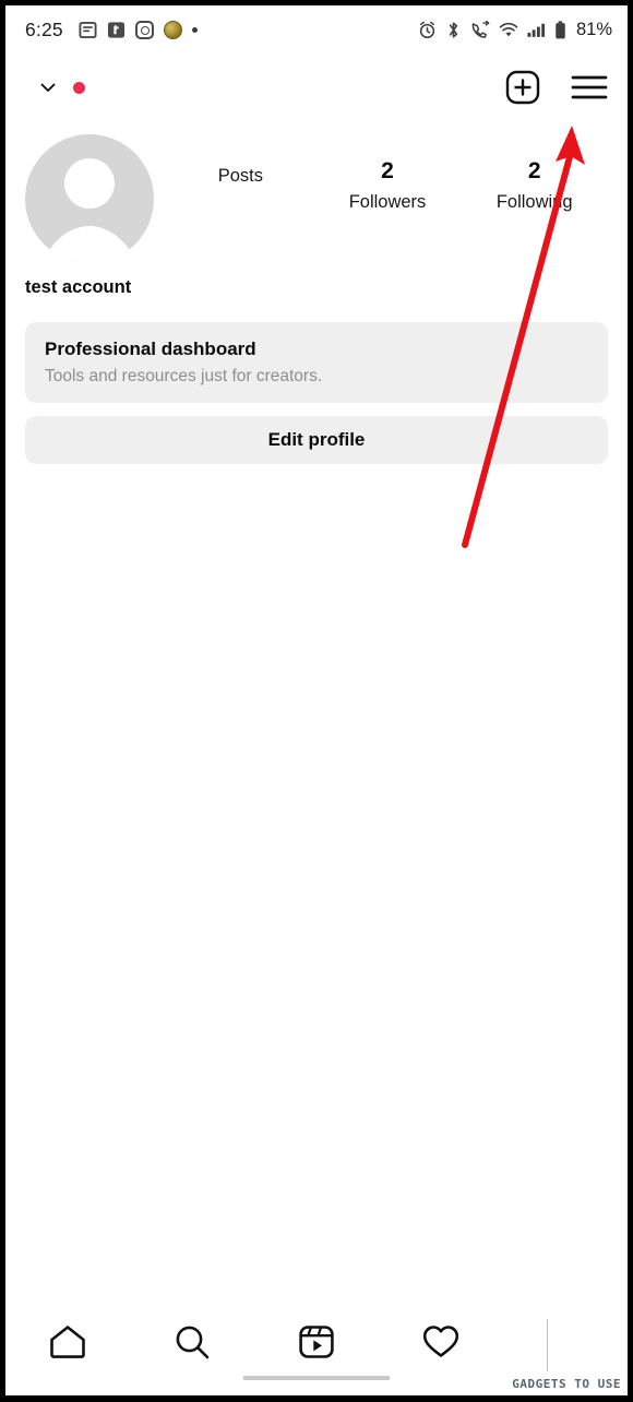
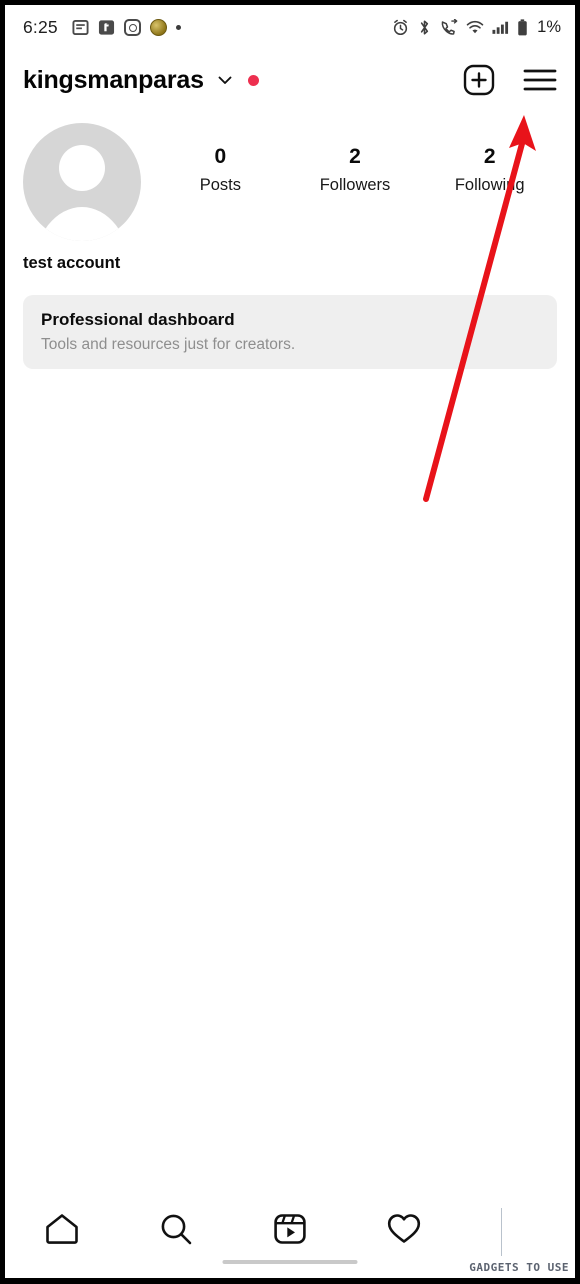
  6:25
- 81%
+ 1%
+ kingsmanparas
  test account
+ 0
  Posts
  2
  Followers
  2
  Followig
  Professional dashboard
  Tools and resources just for creators.
- Edit profile
  GADGETS TO USE
